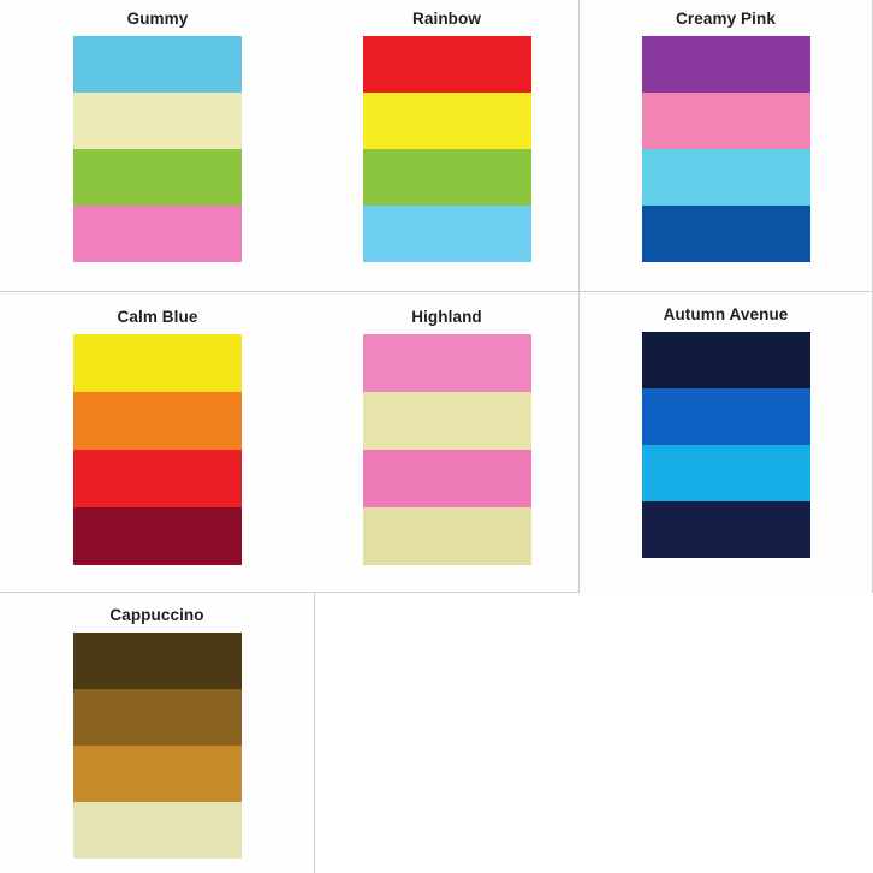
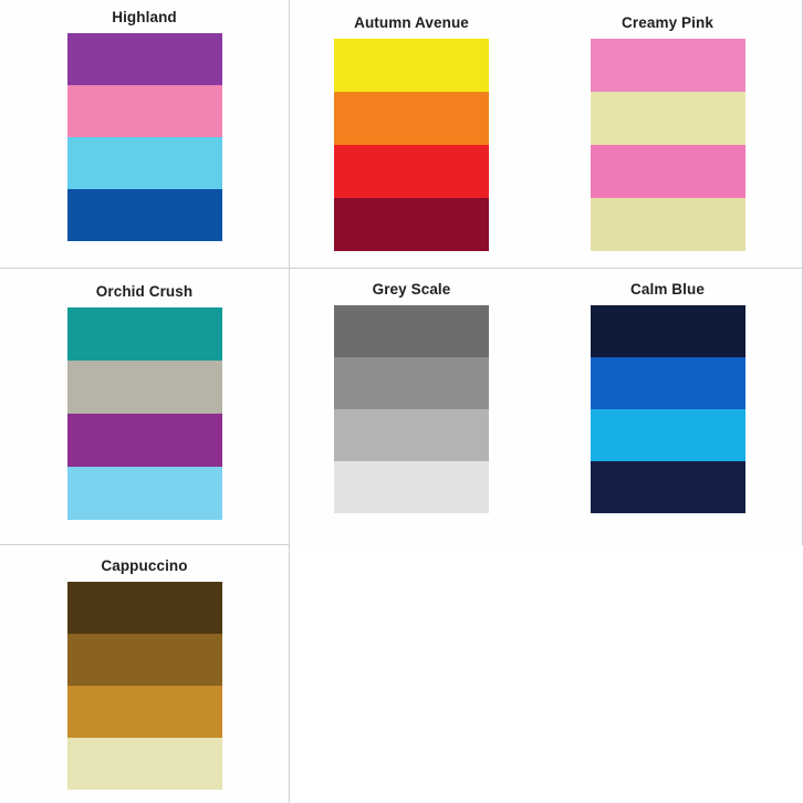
- Gummy
- Rainbow
- Creamy Pink
+ Highland
- Calm Blue
+ Autumn Avenue
- Highland
+ Creamy Pink
+ Orchid Crush
+ Grey Scale
- Autumn Avenue
+ Calm Blue
  Cappuccino
